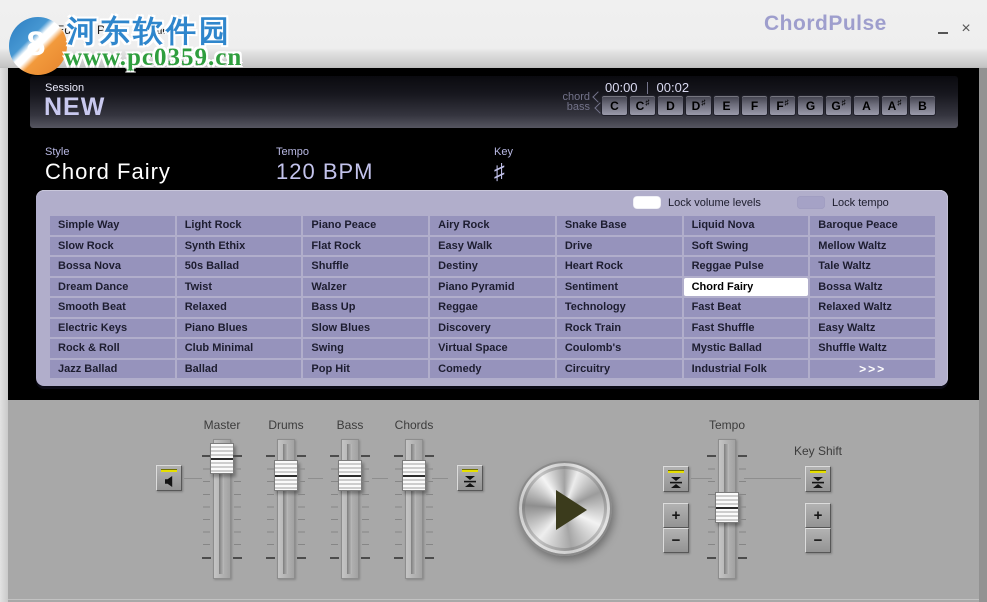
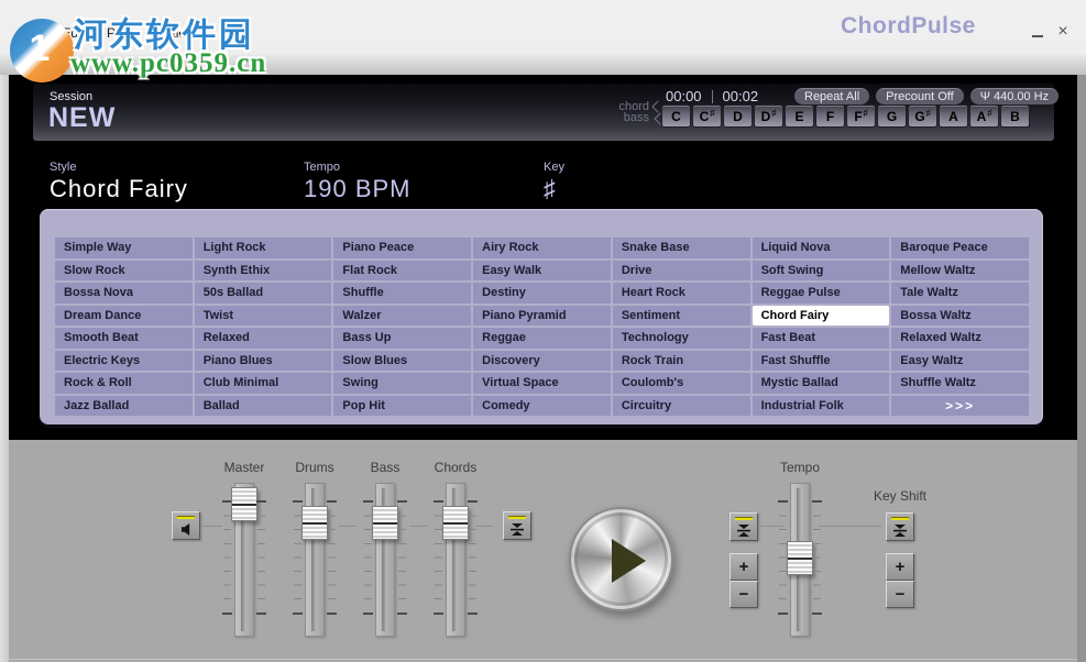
  dit
  Play
  Options
  Help
  ChordPulse
  ×
  Session
  NEW
  00:00
  00:02
+ Repeat All
+ Precount Off
+ Ψ 440.00 Hz
  chord
  bass
  C
  C
  ♯
  D
  D
  ♯
  E
  F
  F
  ♯
  G
  G
  ♯
  A
  A
  ♯
  B
  Style
  Chord Fairy
  Tempo
- 120 BPM
+ 190 BPM
  Key
  ♯
- Lock volume levels
- Lock tempo
  Simple Way
  Light Rock
  Piano Peace
  Airy Rock
  Snake Base
  Liquid Nova
  Baroque Peace
  Slow Rock
  Synth Ethix
  Flat Rock
  Easy Walk
  Drive
  Soft Swing
  Mellow Waltz
  Bossa Nova
  50s Ballad
  Shuffle
  Destiny
  Heart Rock
  Reggae Pulse
  Tale Waltz
  Dream Dance
  Twist
  Walzer
  Piano Pyramid
  Sentiment
  Chord Fairy
  Bossa Waltz
  Smooth Beat
  Relaxed
  Bass Up
  Reggae
  Technology
  Fast Beat
  Relaxed Waltz
  Electric Keys
  Piano Blues
  Slow Blues
  Discovery
  Rock Train
  Fast Shuffle
  Easy Waltz
  Rock & Roll
  Club Minimal
  Swing
  Virtual Space
  Coulomb's
  Mystic Ballad
  Shuffle Waltz
  Jazz Ballad
  Ballad
  Pop Hit
  Comedy
  Circuitry
  Industrial Folk
  >>>
  Master
  Drums
  Bass
  Chords
  +
  −
  Tempo
  Key Shift
  +
  −
- 8
+ 1
  河东软件园
  www.pc0359.cn
